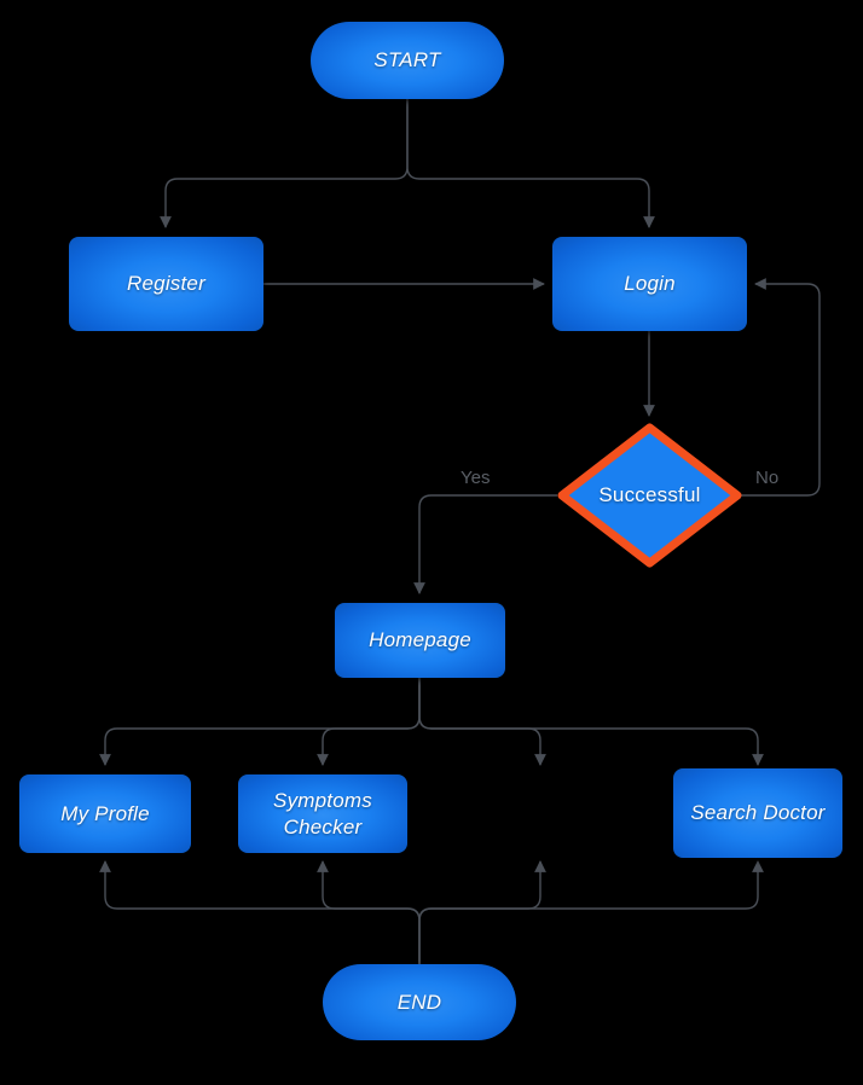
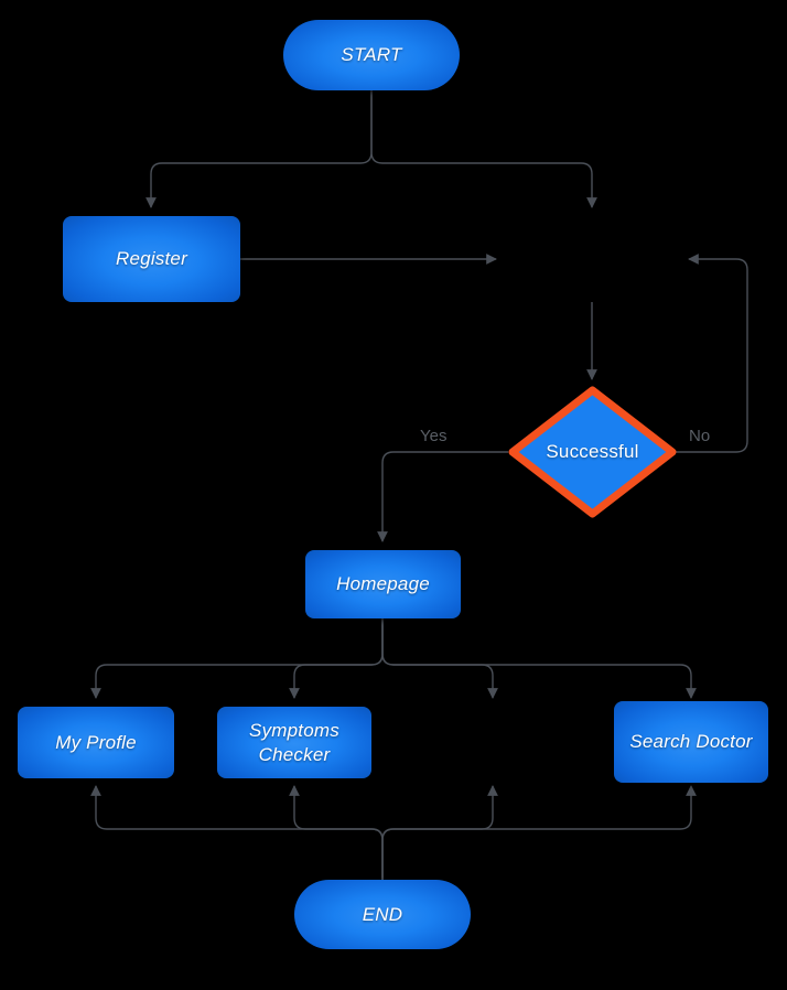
  START
  Register
- Login
  Successful
  Yes
  No
  Homepage
  My Profle
  Symptoms Checker
  Search Doctor
  END
